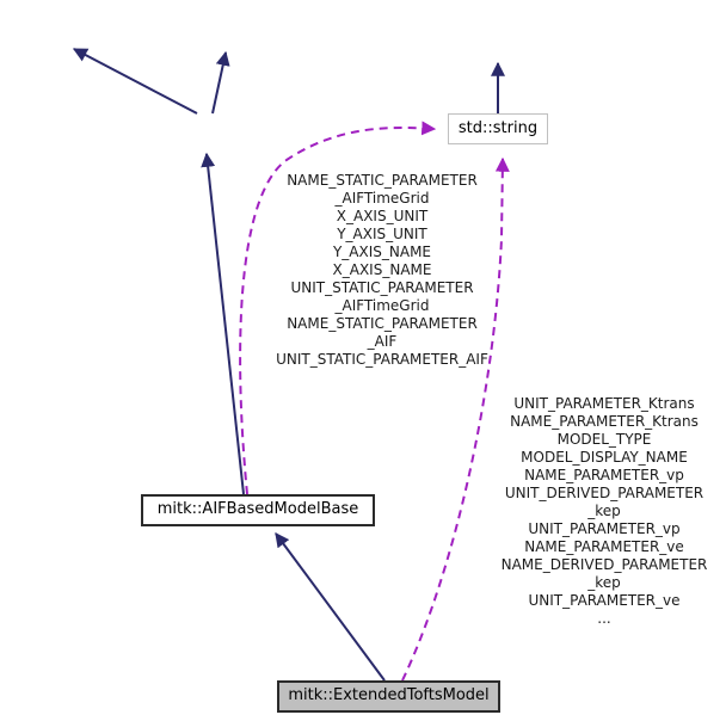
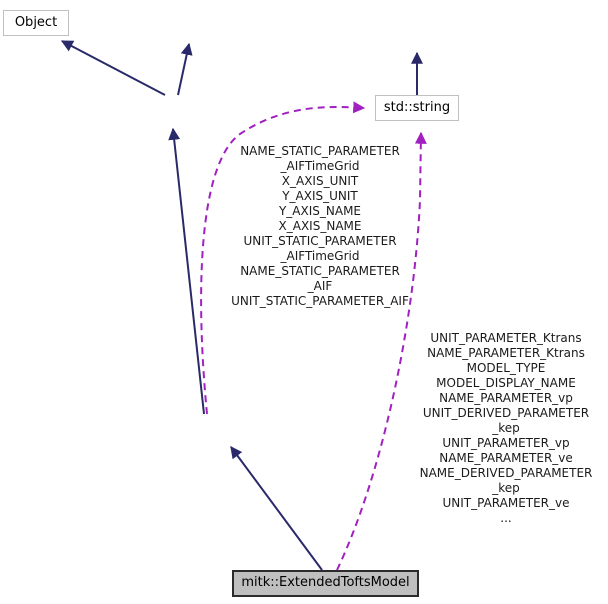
+ Object
  std::string
- mitk::AIFBasedModelBase
  mitk::ExtendedToftsModel
  NAME_STATIC_PARAMETER
  _AIFTimeGrid
  X_AXIS_UNIT
  Y_AXIS_UNIT
  Y_AXIS_NAME
  X_AXIS_NAME
  UNIT_STATIC_PARAMETER
  _AIFTimeGrid
  NAME_STATIC_PARAMETER
  _AIF
  UNIT_STATIC_PARAMETER_AIF
  UNIT_PARAMETER_Ktrans
  NAME_PARAMETER_Ktrans
  MODEL_TYPE
  MODEL_DISPLAY_NAME
  NAME_PARAMETER_vp
  UNIT_DERIVED_PARAMETER
  _kep
  UNIT_PARAMETER_vp
  NAME_PARAMETER_ve
  NAME_DERIVED_PARAMETER
  _kep
  UNIT_PARAMETER_ve
  ...
